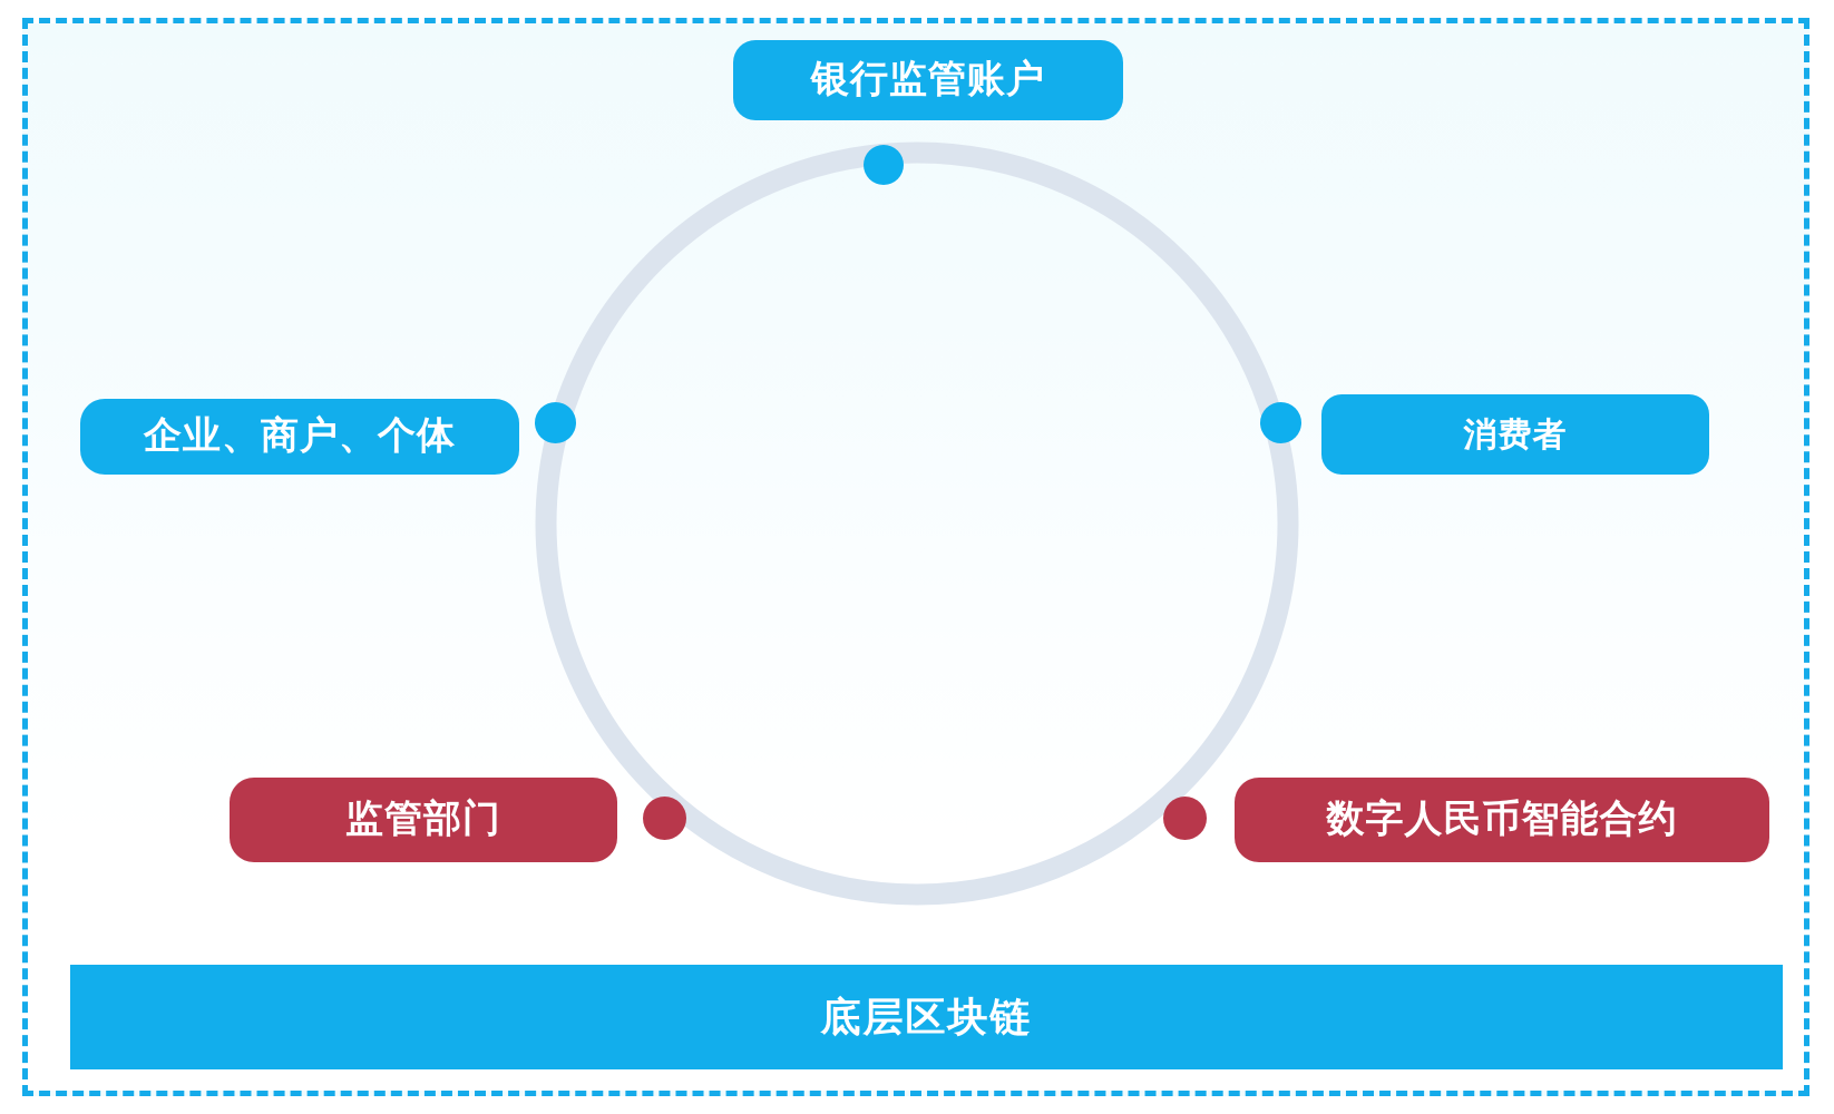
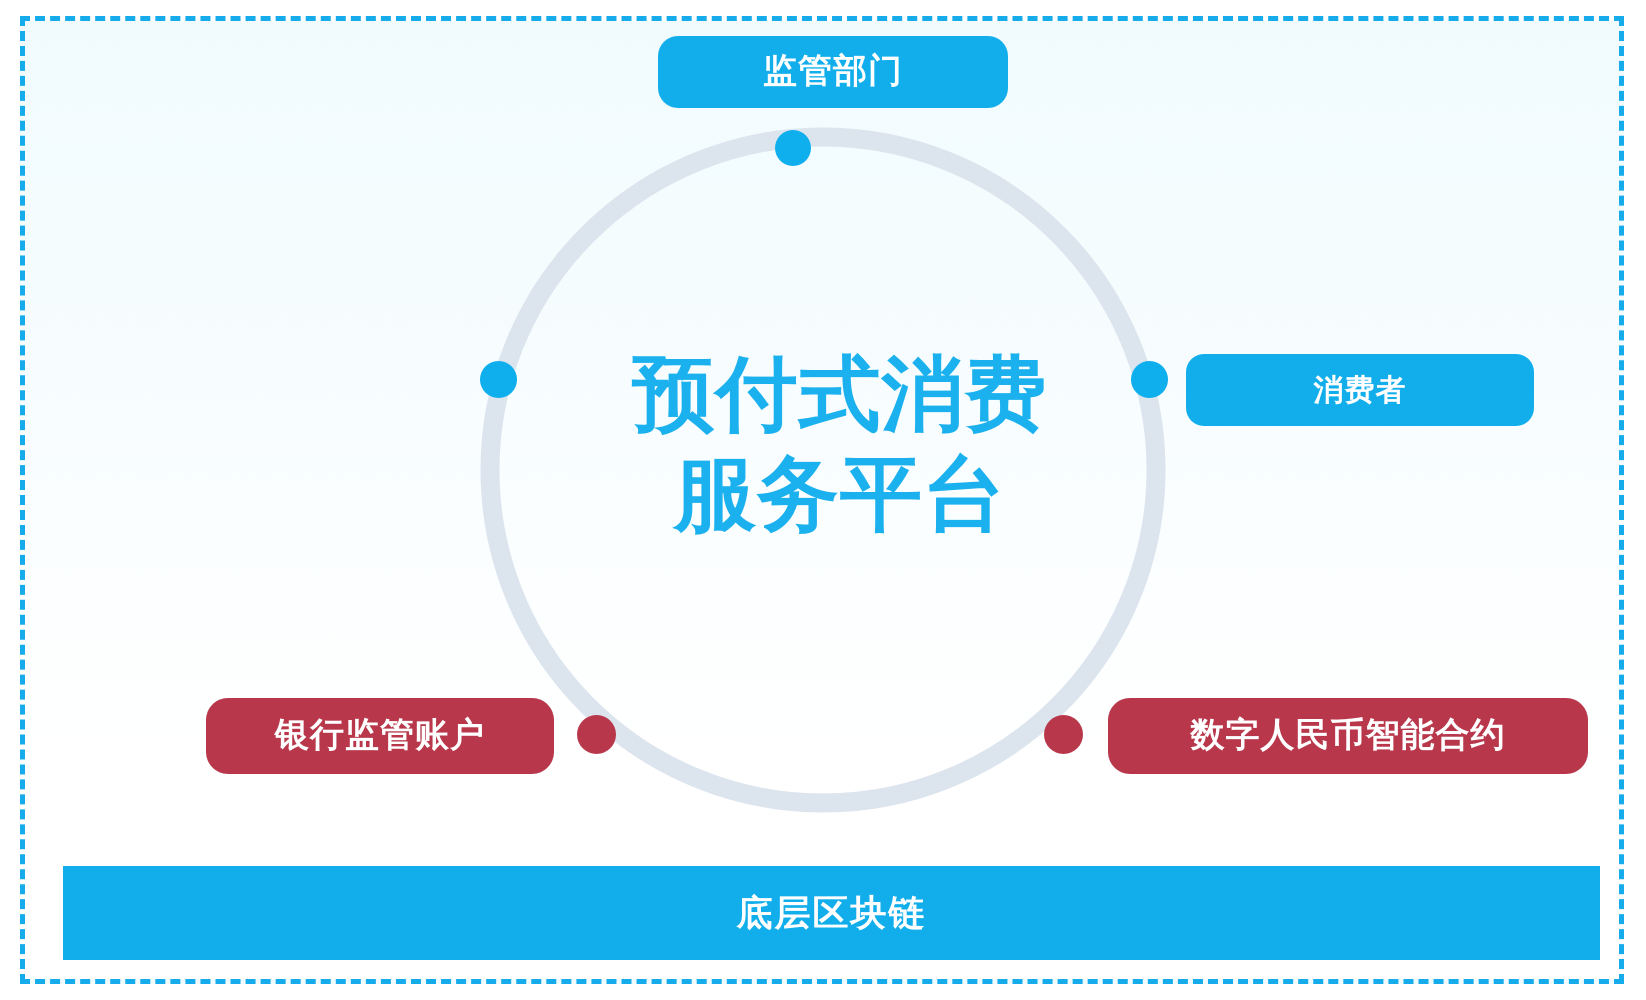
+ 预付式消费
+ 服务平台
- 银行监管账户
+ 监管部门
- 企业、商户、个体
  消费者
- 监管部门
+ 银行监管账户
  数字人民币智能合约
  底层区块链
